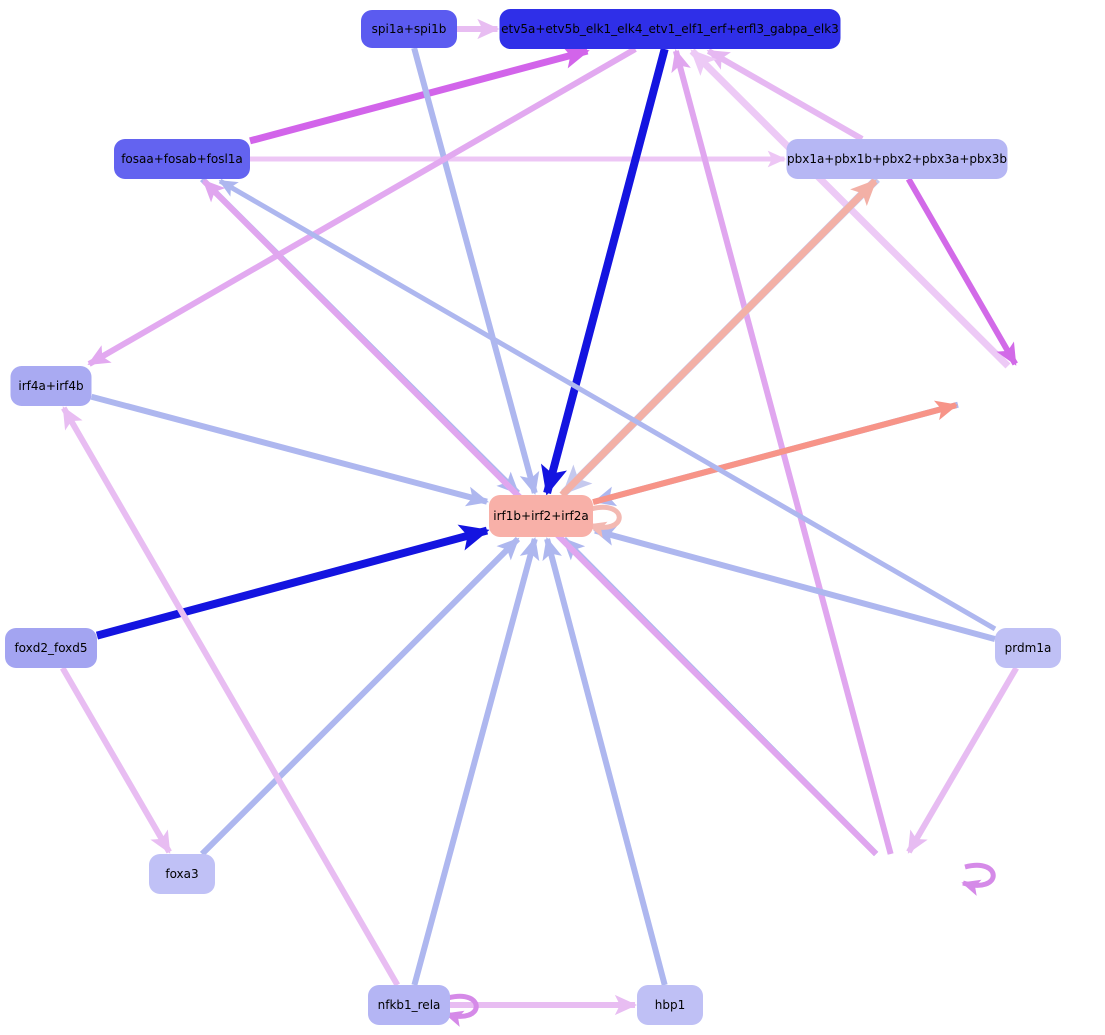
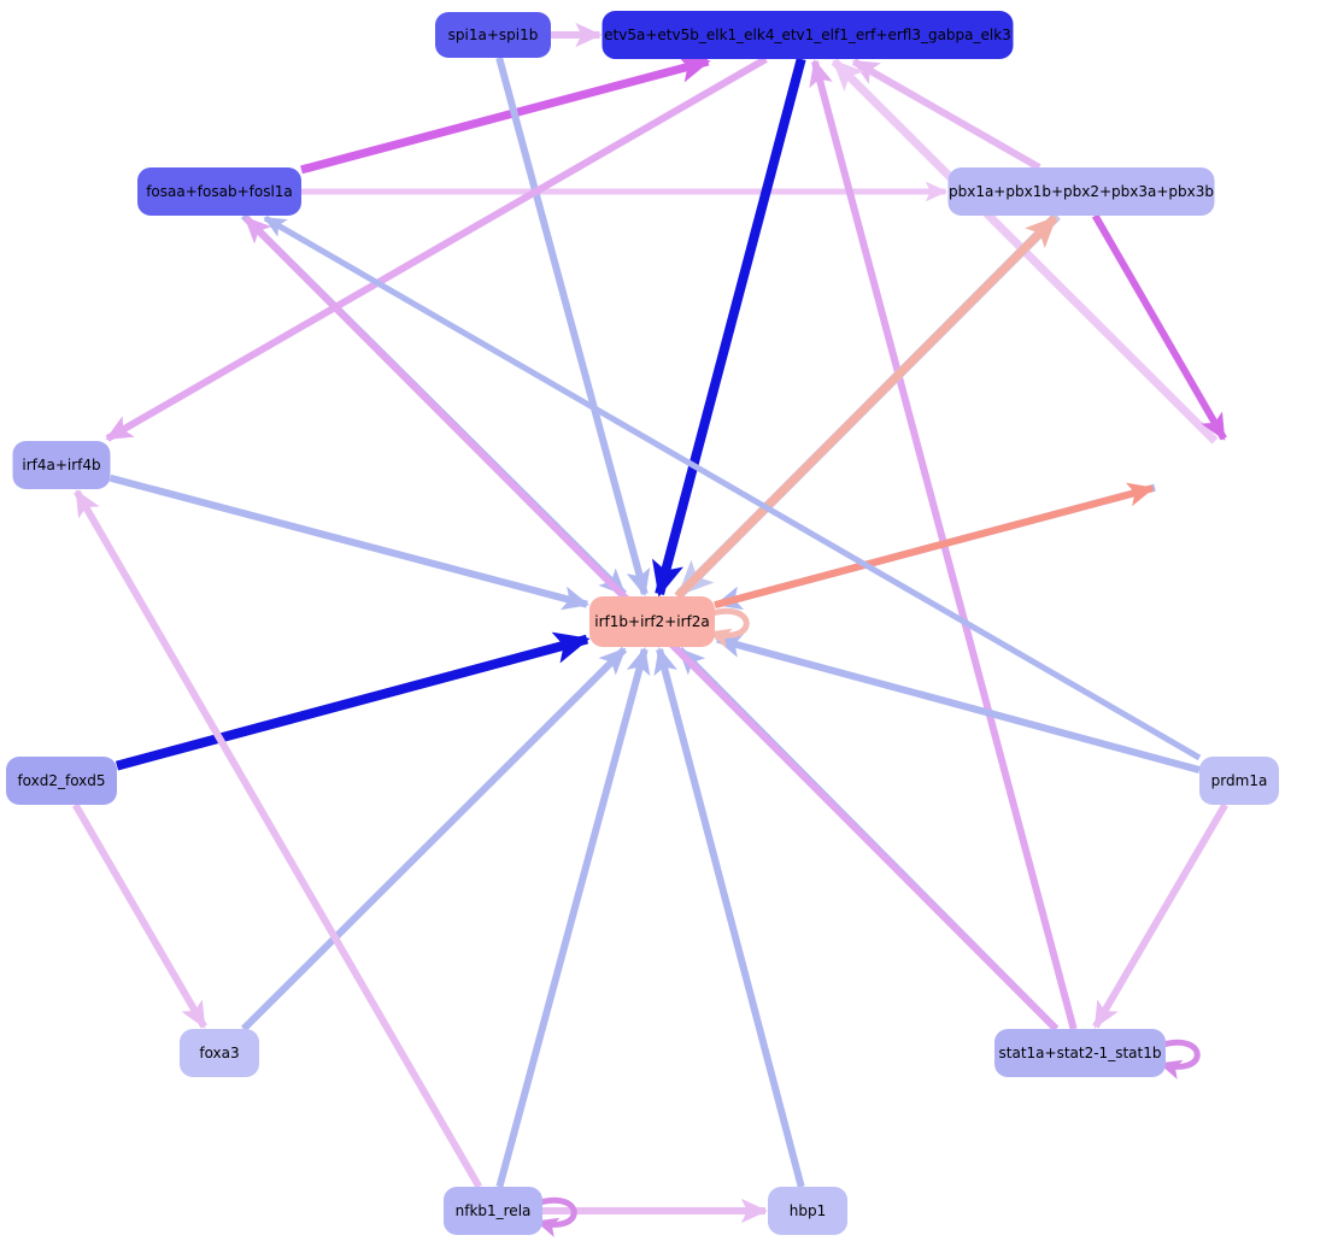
  spi1a+spi1b
  etv5a+etv5b_elk1_elk4_etv1_elf1_erf+erfl3_gabpa_elk3
  fosaa+fosab+fosl1a
  pbx1a+pbx1b+pbx2+pbx3a+pbx3b
  irf4a+irf4b
  irf1b+irf2+irf2a
  foxd2_foxd5
  prdm1a
  foxa3
+ stat1a+stat2-1_stat1b
  nfkb1_rela
  hbp1
